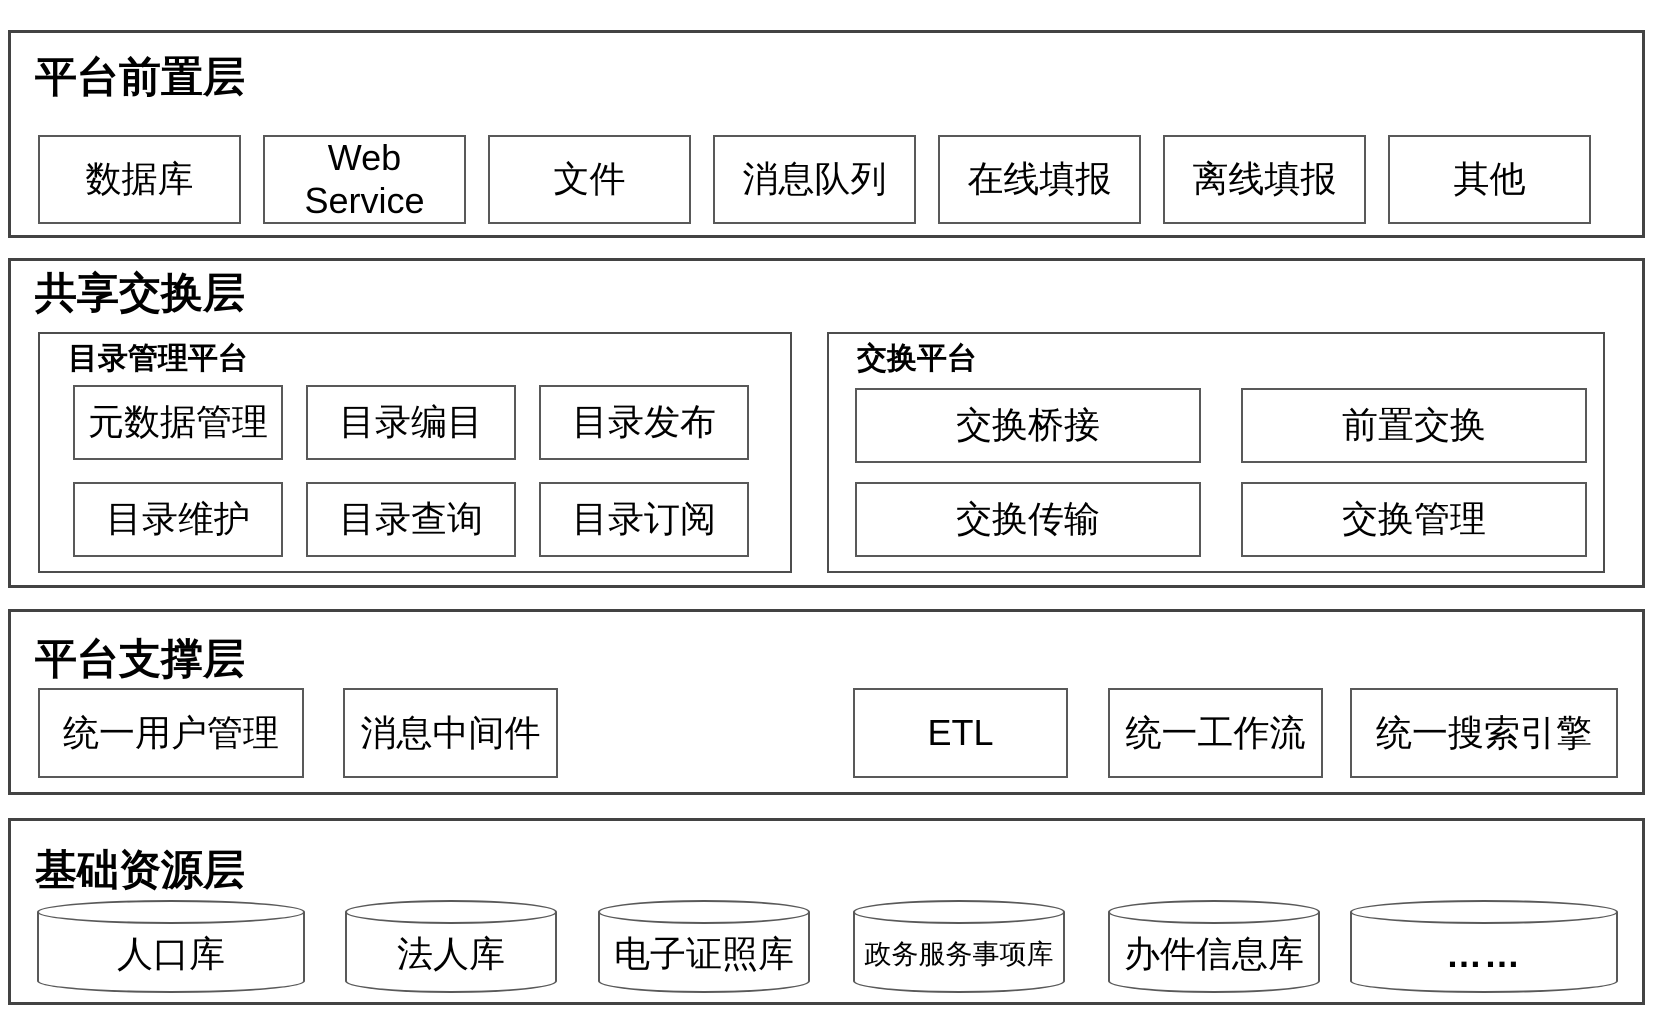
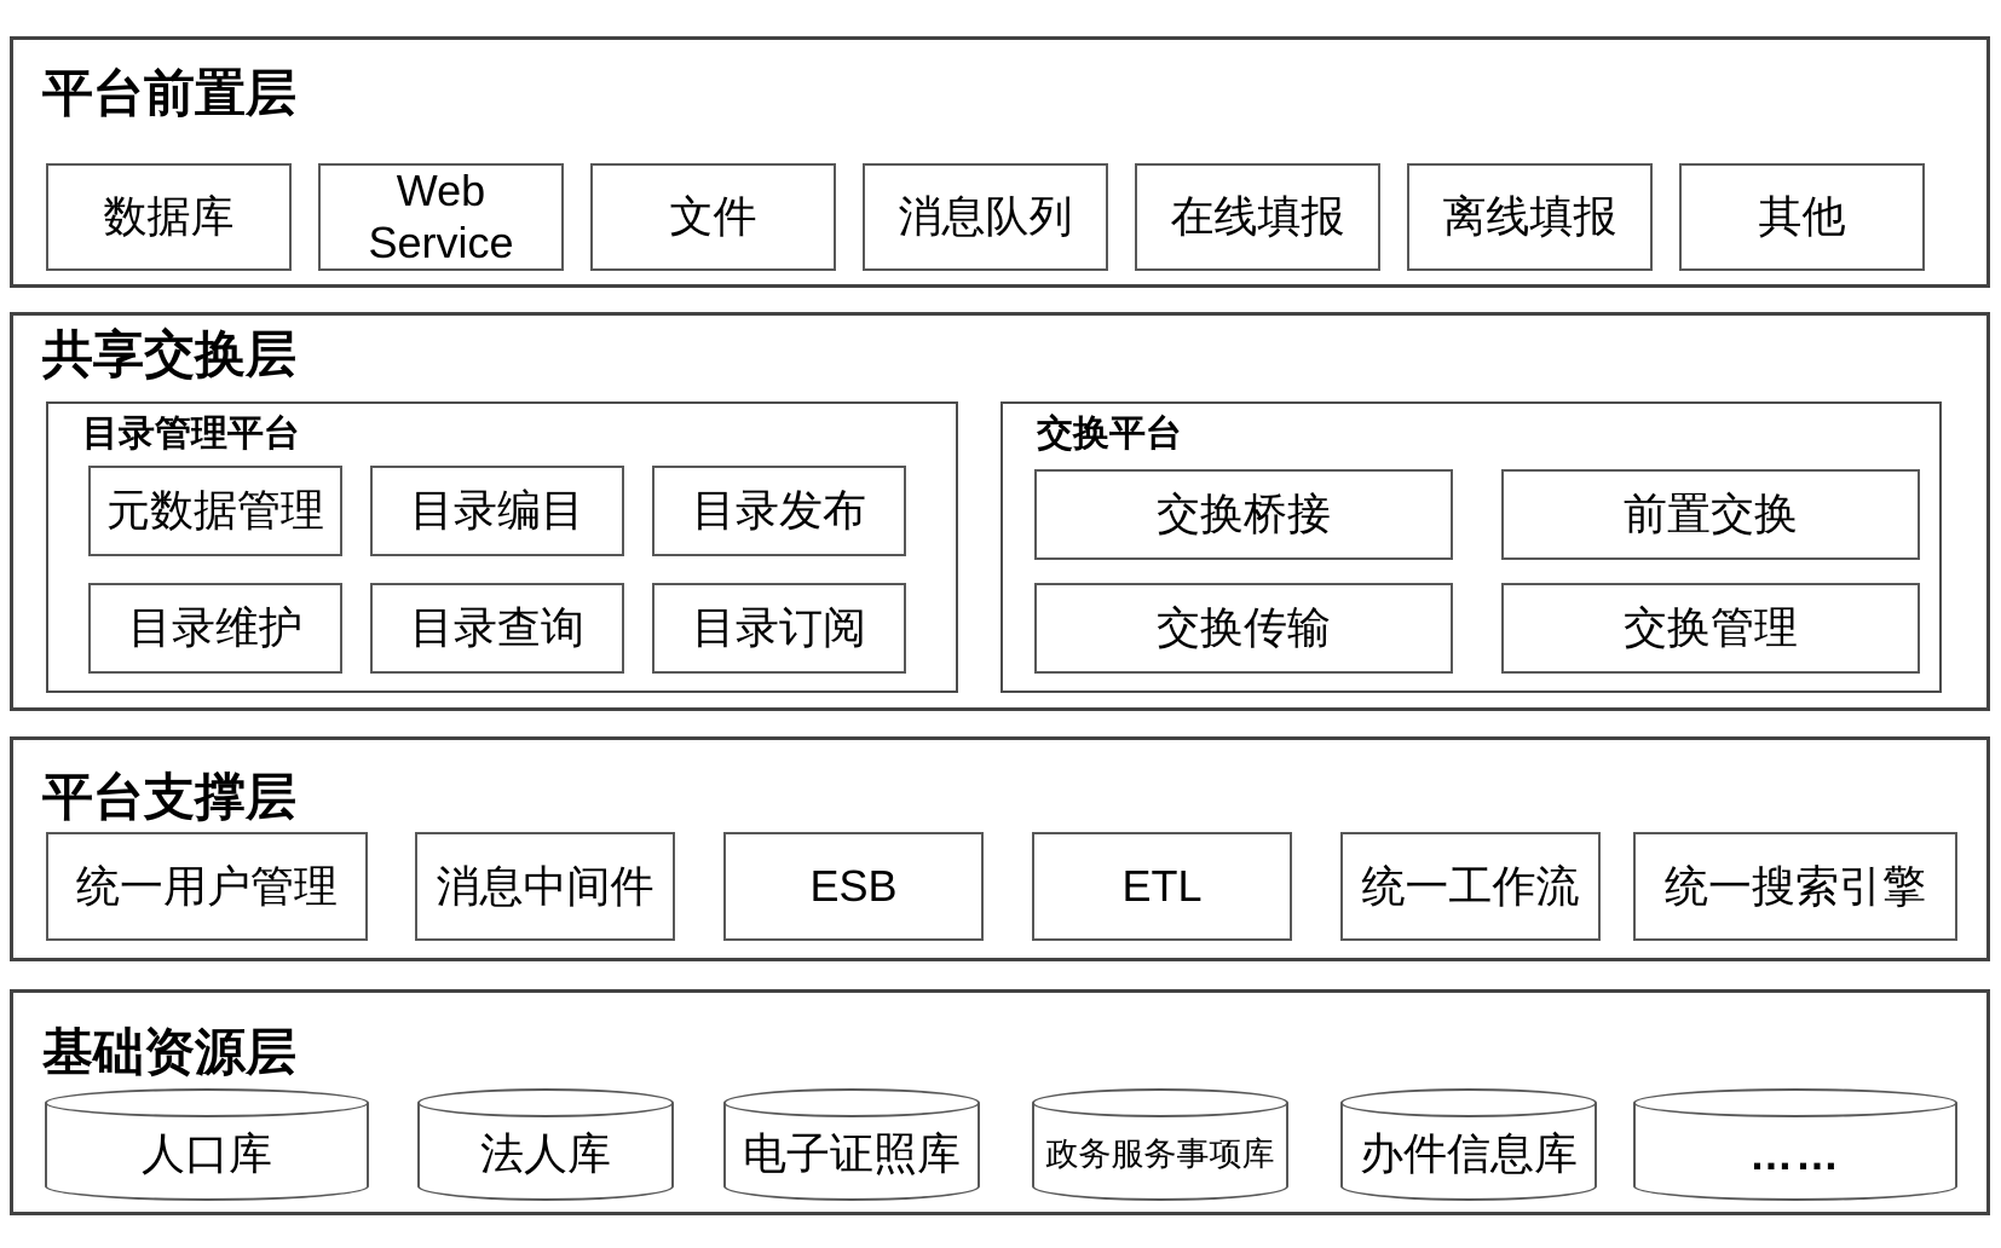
  平台前置层
  数据库
  Web
  Service
  文件
  消息队列
  在线填报
  离线填报
  其他
  共享交换层
  目录管理平台
  元数据管理
  目录编目
  目录发布
  目录维护
  目录查询
  目录订阅
  交换平台
  交换桥接
  前置交换
  交换传输
  交换管理
  平台支撑层
  统一用户管理
  消息中间件
+ ESB
  ETL
  统一工作流
  统一搜索引擎
  基础资源层
  人口库
  法人库
  电子证照库
  政务服务事项库
  办件信息库
  ……
